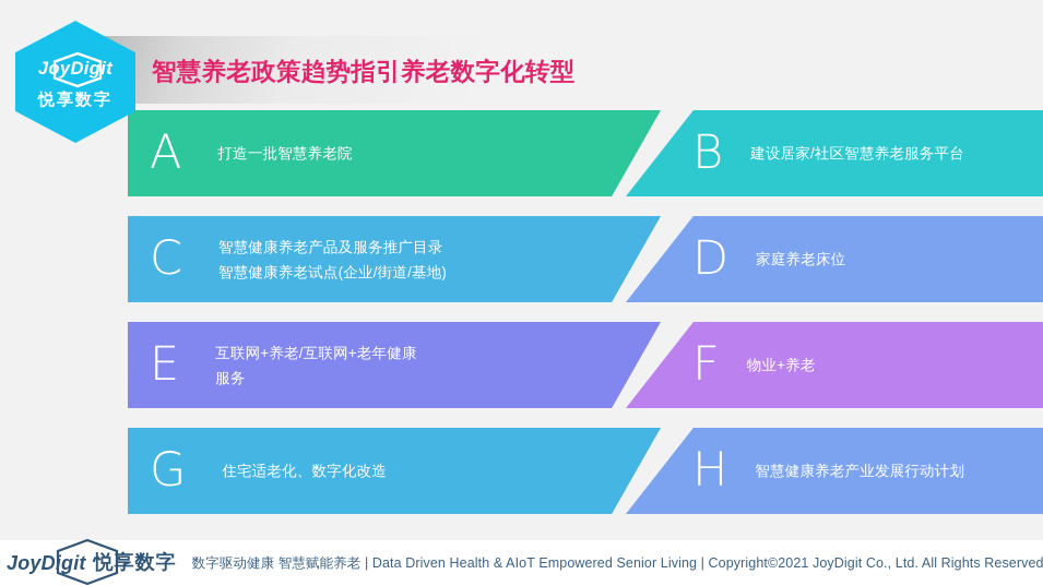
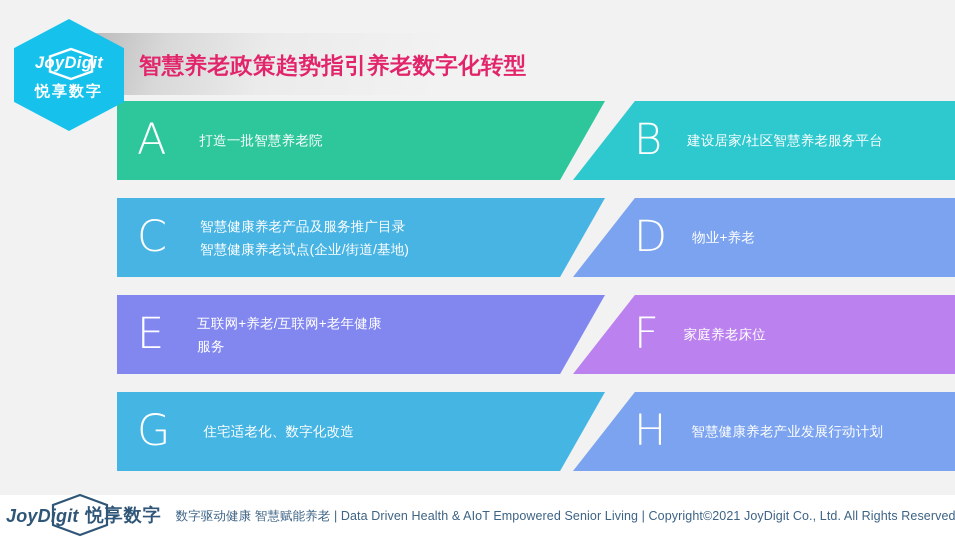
  智慧养老政策趋势指引养老数字化转型
  JoyDigit
  悦享数字
  A
  打造一批智慧养老院
  B
  建设居家/社区智慧养老服务平台
  C
  智慧健康养老产品及服务推广目录
  智慧健康养老试点(企业/街道/基地)
  D
- 家庭养老床位
+ 物业+养老
  E
  互联网+养老/互联网+老年健康
  服务
  F
- 物业+养老
+ 家庭养老床位
  G
  住宅适老化、数字化改造
  H
  智慧健康养老产业发展行动计划
  JoyDigit
  悦享数字
  数字驱动健康 智慧赋能养老 | Data Driven Health & AIoT Empowered Senior Living | Copyright©2021 JoyDigit Co., Ltd. All Rights Reserved
